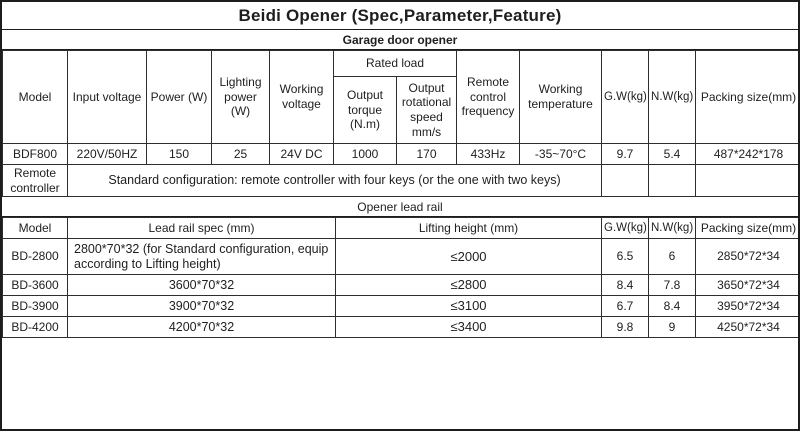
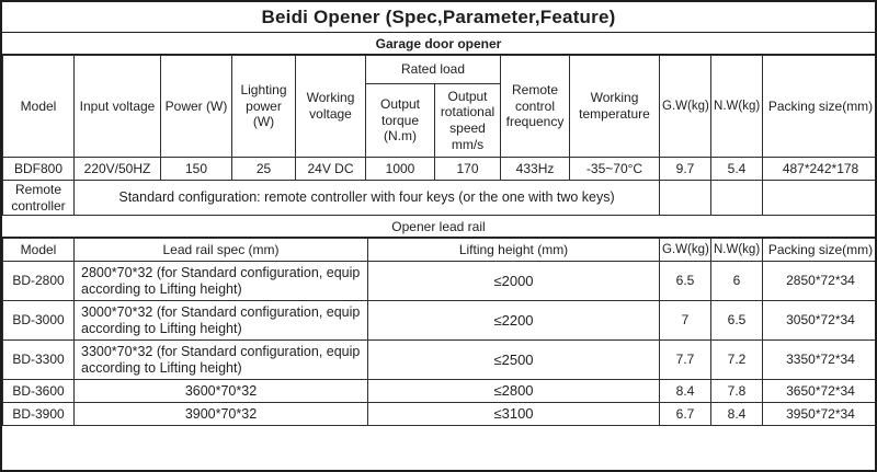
  Beidi Opener (Spec,Parameter,Feature)
  Garage door opener
  Model	Input voltage	Power (W)	Lighting power (W)	Working voltage	Rated load	Remote control frequency	Working temperature	G.W(kg)	N.W(kg)	Packing size(mm)
  Output torque (N.m)	Output rotational speed mm/s
  BDF800	220V/50HZ	150	25	24V DC	1000	170	433Hz	-35~70°C	9.7	5.4	487*242*178
  Remote controller	Standard configuration: remote controller with four keys (or the one with two keys)
  Opener lead rail
  Model	Lead rail spec (mm)	Lifting height (mm)	G.W(kg)	N.W(kg)	Packing size(mm)
  BD-2800	2800*70*32 (for Standard configuration, equip according to Lifting height)	≤2000	6.5	6	2850*72*34
+ BD-3000	3000*70*32 (for Standard configuration, equip according to Lifting height)	≤2200	7	6.5	3050*72*34
+ BD-3300	3300*70*32 (for Standard configuration, equip according to Lifting height)	≤2500	7.7	7.2	3350*72*34
  BD-3600	3600*70*32	≤2800	8.4	7.8	3650*72*34
  BD-3900	3900*70*32	≤3100	6.7	8.4	3950*72*34
- BD-4200	4200*70*32	≤3400	9.8	9	4250*72*34
